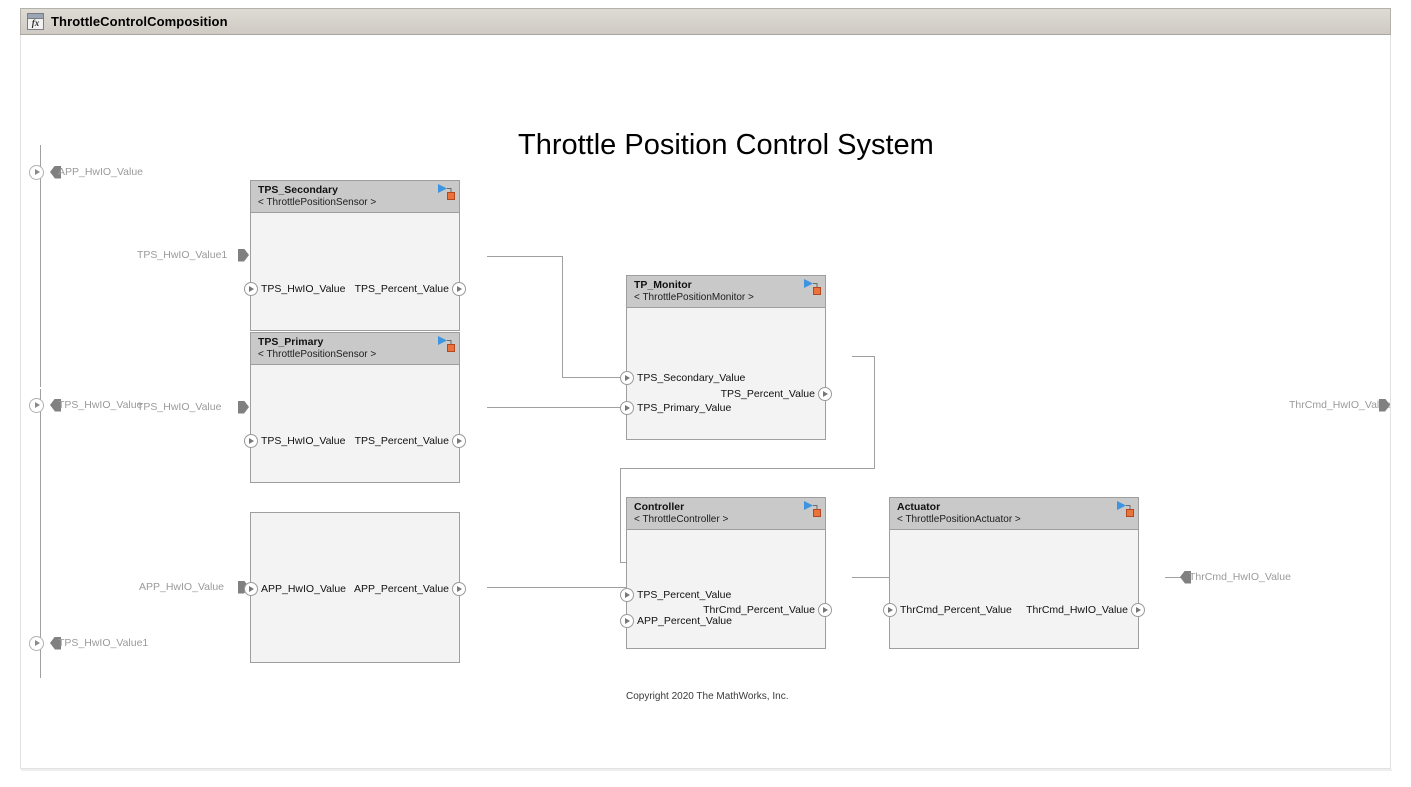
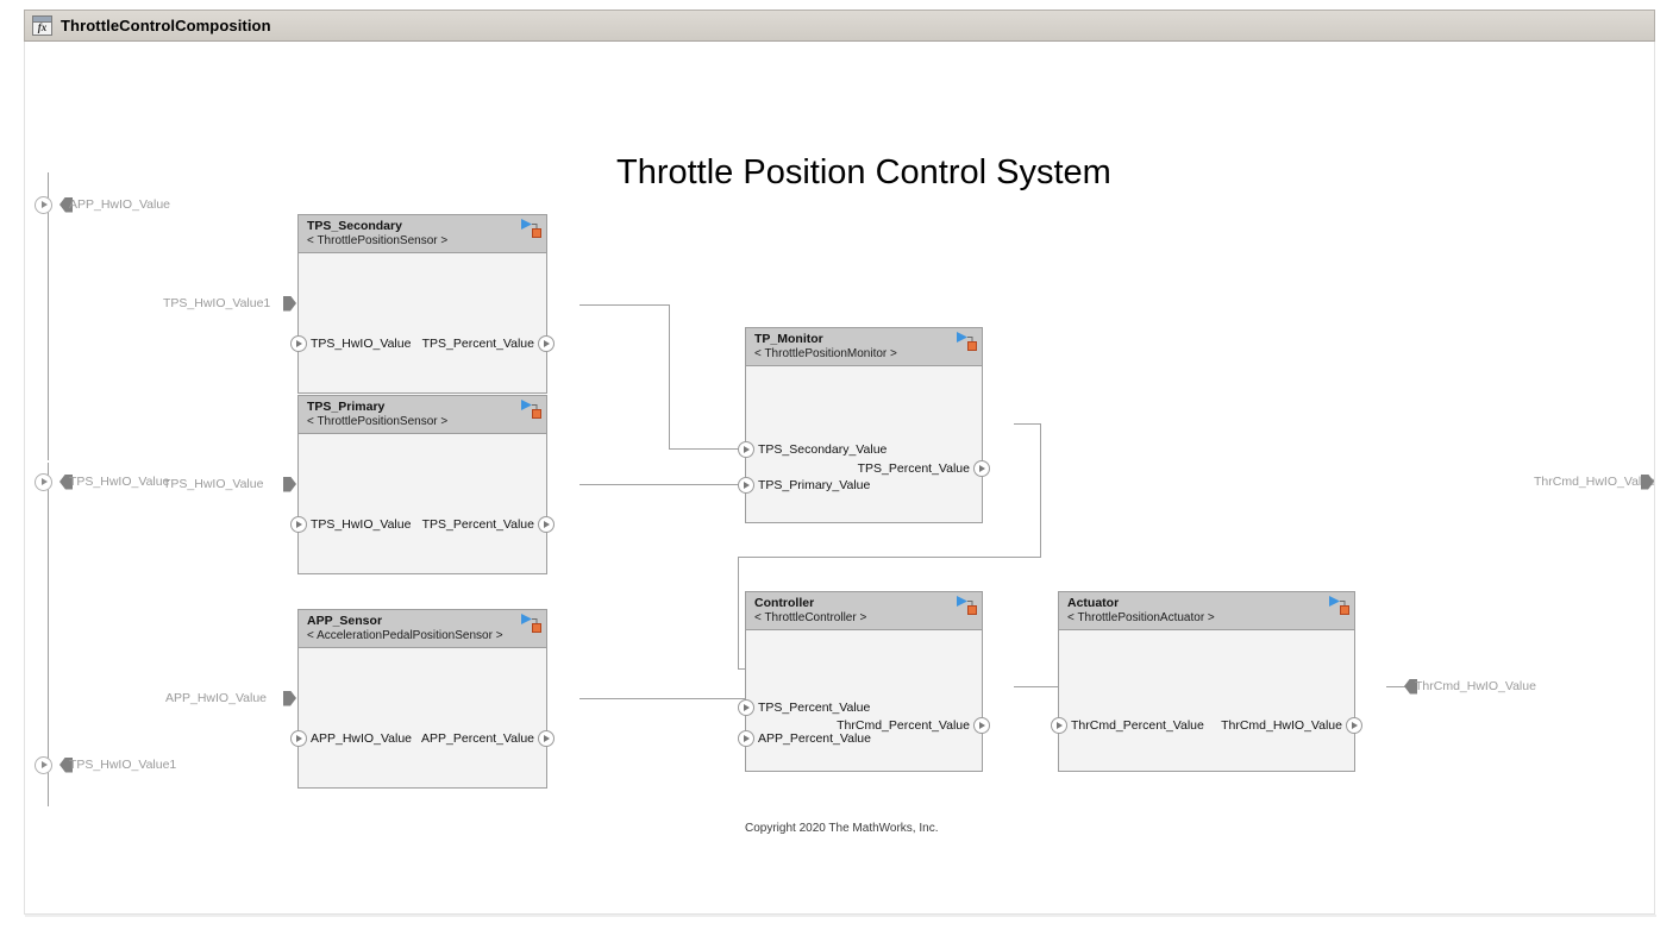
  fx
  ThrottleControlComposition
  Throttle Position Control System
  Copyright 2020 The MathWorks, Inc.
  APP_HwIO_Value
  TPS_HwIO_Value
  TPS_HwIO_Value1
  ThrCmd_HwIO_Val
  TPS_HwIO_Value1
  TPS_HwIO_Value
  APP_HwIO_Value
  ThrCmd_HwIO_Value
  TPS_Secondary
  < ThrottlePositionSensor >
  TPS_HwIO_Value
  TPS_Percent_Value
  TPS_Primary
  < ThrottlePositionSensor >
  TPS_HwIO_Value
  TPS_Percent_Value
+ APP_Sensor
+ < AccelerationPedalPositionSensor >
  APP_HwIO_Value
  APP_Percent_Value
  TP_Monitor
  < ThrottlePositionMonitor >
  TPS_Secondary_Value
  TPS_Primary_Value
  TPS_Percent_Value
  Controller
  < ThrottleController >
  TPS_Percent_Value
  APP_Percent_Value
  ThrCmd_Percent_Value
  Actuator
  < ThrottlePositionActuator >
  ThrCmd_Percent_Value
  ThrCmd_HwIO_Value
